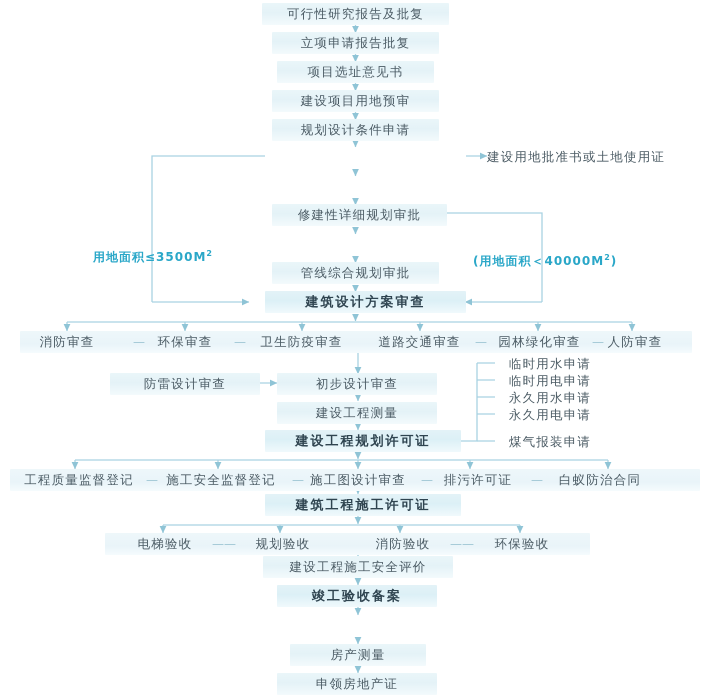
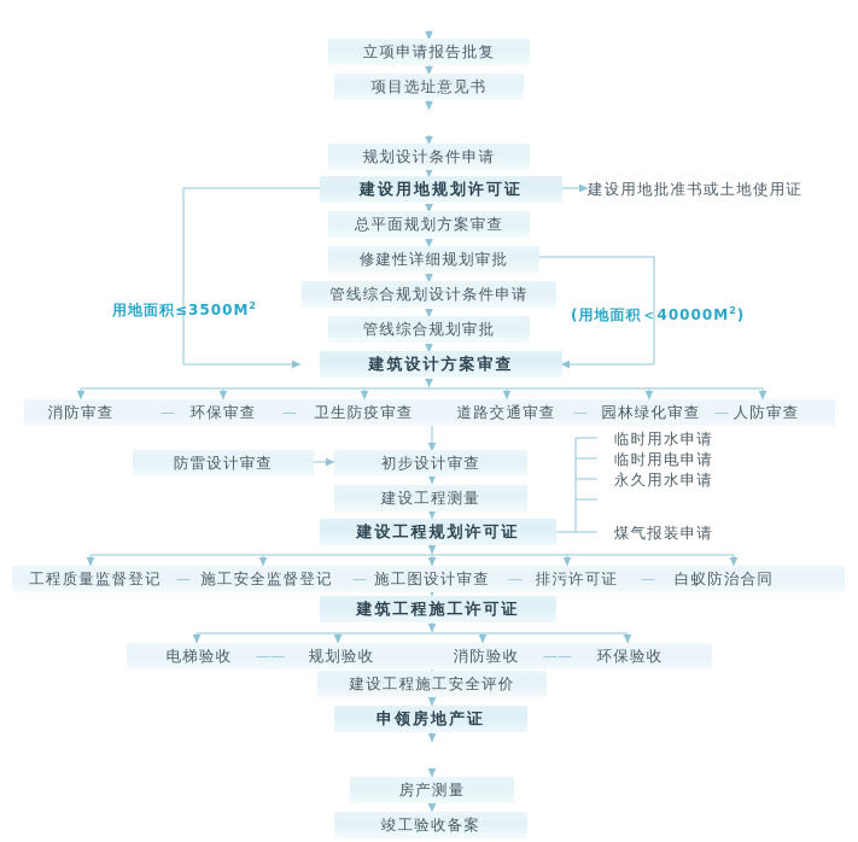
- 可行性研究报告及批复
  立项申请报告批复
  项目选址意见书
- 建设项目用地预审
  规划设计条件申请
+ 建设用地规划许可证
+ 总平面规划方案审查
  修建性详细规划审批
+ 管线综合规划设计条件申请
  管线综合规划审批
  建筑设计方案审查
  建设用地批准书或土地使用证
  用地面积≤3500M2
  (用地面积＜40000M2)
  消防审查
  —
  环保审查
  —
  卫生防疫审查
  道路交通审查
  —
  园林绿化审查
  —
  人防审查
  防雷设计审查
  初步设计审查
  建设工程测量
  建设工程规划许可证
  临时用水申请
  临时用电申请
  永久用水申请
- 永久用电申请
  煤气报装申请
  工程质量监督登记
  —
  施工安全监督登记
  —
  施工图设计审查
  —
  排污许可证
  —
  白蚁防治合同
  建筑工程施工许可证
  电梯验收
  ——
  规划验收
  消防验收
  ——
  环保验收
  建设工程施工安全评价
- 竣工验收备案
+ 申领房地产证
  房产测量
- 申领房地产证
+ 竣工验收备案
